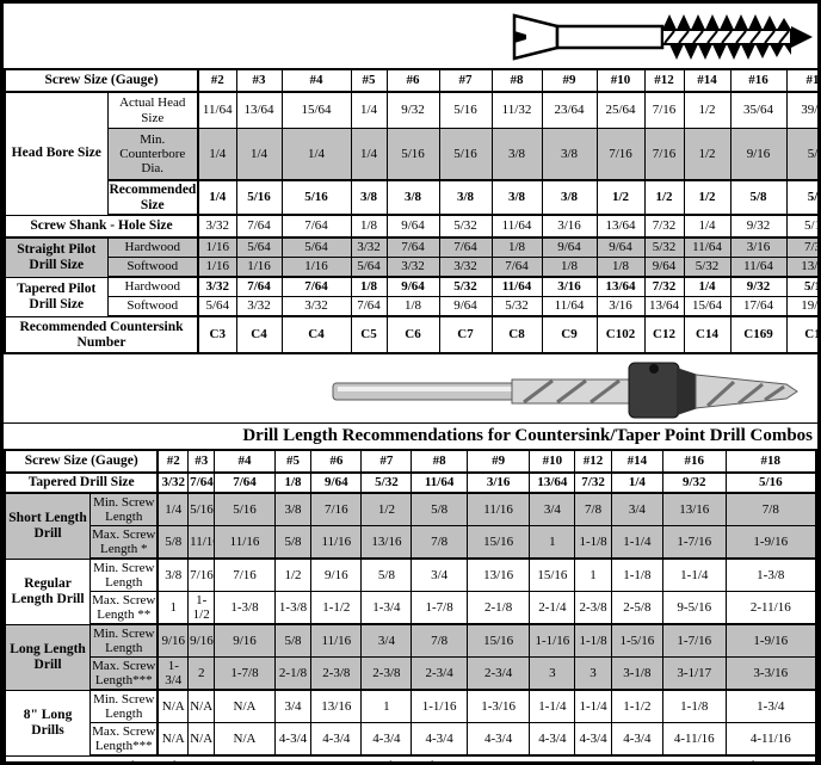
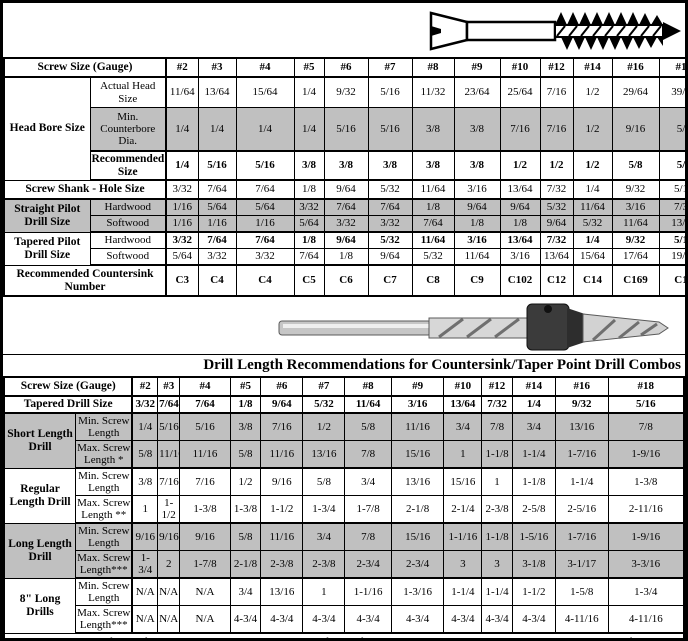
  Screw Size (Gauge)	#2	#3	#4	#5	#6	#7	#8	#9	#10	#12	#14	#16	#1
- Head Bore Size	Actual Head Size	11/64	13/64	15/64	1/4	9/32	5/16	11/32	23/64	25/64	7/16	1/2	35/64	39/
+ Head Bore Size	Actual Head Size	11/64	13/64	15/64	1/4	9/32	5/16	11/32	23/64	25/64	7/16	1/2	29/64	39/
  Min. Counterbore Dia.	1/4	1/4	1/4	1/4	5/16	5/16	3/8	3/8	7/16	7/16	1/2	9/16	5/
  Recommended Size	1/4	5/16	5/16	3/8	3/8	3/8	3/8	3/8	1/2	1/2	1/2	5/8	5/
  Screw Shank - Hole Size	3/32	7/64	7/64	1/8	9/64	5/32	11/64	3/16	13/64	7/32	1/4	9/32	5/
  Straight Pilot Drill Size	Hardwood	1/16	5/64	5/64	3/32	7/64	7/64	1/8	9/64	9/64	5/32	11/64	3/16	7/
  Softwood	1/16	1/16	1/16	5/64	3/32	3/32	7/64	1/8	1/8	9/64	5/32	11/64	13/
  Tapered Pilot Drill Size	Hardwood	3/32	7/64	7/64	1/8	9/64	5/32	11/64	3/16	13/64	7/32	1/4	9/32	5/
  Softwood	5/64	3/32	3/32	7/64	1/8	9/64	5/32	11/64	3/16	13/64	15/64	17/64	19/
  Recommended Countersink Number	C3	C4	C4	C5	C6	C7	C8	C9	C102	C12	C14	C169	C1
  Drill Length Recommendations for Countersink/Taper Point Drill Combos
  Screw Size (Gauge)	#2	#3	#4	#5	#6	#7	#8	#9	#10	#12	#14	#16	#18
  Tapered Drill Size	3/32	7/64	7/64	1/8	9/64	5/32	11/64	3/16	13/64	7/32	1/4	9/32	5/16
  Short Length Drill	Min. Screw Length	1/4	5/16	5/16	3/8	7/16	1/2	5/8	11/16	3/4	7/8	3/4	13/16	7/8
  Max. Screw Length *	5/8	11/1	11/16	5/8	11/16	13/16	7/8	15/16	1	1-1/8	1-1/4	1-7/16	1-9/16
  Regular Length Drill	Min. Screw Length	3/8	7/16	7/16	1/2	9/16	5/8	3/4	13/16	15/16	1	1-1/8	1-1/4	1-3/8
- Max. Screw Length **	1	1-1/2	1-3/8	1-3/8	1-1/2	1-3/4	1-7/8	2-1/8	2-1/4	2-3/8	2-5/8	9-5/16	2-11/16
+ Max. Screw Length **	1	1-1/2	1-3/8	1-3/8	1-1/2	1-3/4	1-7/8	2-1/8	2-1/4	2-3/8	2-5/8	2-5/16	2-11/16
  Long Length Drill	Min. Screw Length	9/16	9/16	9/16	5/8	11/16	3/4	7/8	15/16	1-1/16	1-1/8	1-5/16	1-7/16	1-9/16
  Max. Screw Length***	1-3/4	2	1-7/8	2-1/8	2-3/8	2-3/8	2-3/4	2-3/4	3	3	3-1/8	3-1/17	3-3/16
- 8" Long Drills	Min. Screw Length	N/A	N/A	N/A	3/4	13/16	1	1-1/16	1-3/16	1-1/4	1-1/4	1-1/2	1-1/8	1-3/4
+ 8" Long Drills	Min. Screw Length	N/A	N/A	N/A	3/4	13/16	1	1-1/16	1-3/16	1-1/4	1-1/4	1-1/2	1-5/8	1-3/4
  Max. Screw Length***	N/A	N/A	N/A	4-3/4	4-3/4	4-3/4	4-3/4	4-3/4	4-3/4	4-3/4	4-3/4	4-11/16	4-11/16
